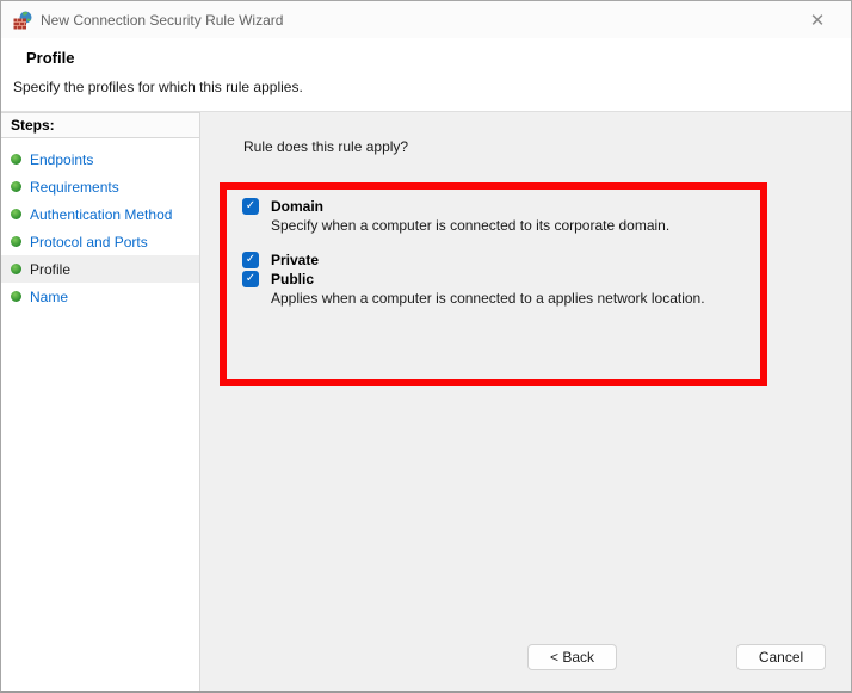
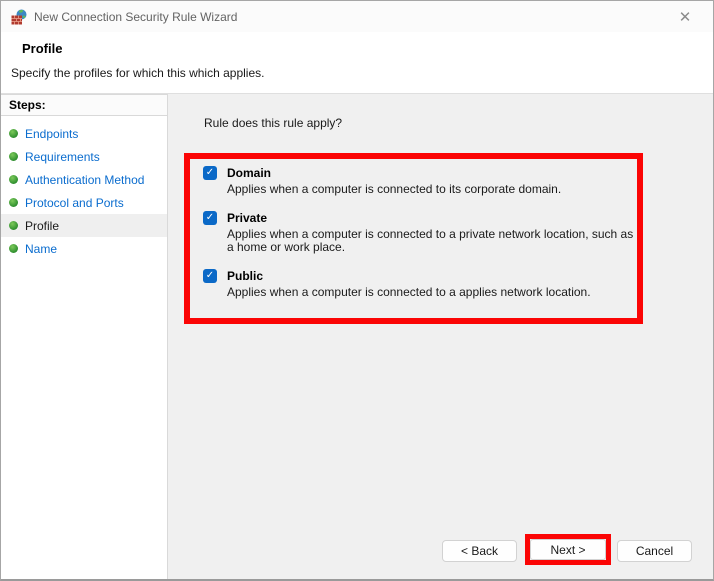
  New Connection Security Rule Wizard
  ✕
  Profile
- Specify the profiles for which this rule applies.
+ Specify the profiles for which this which applies.
  Steps:
  Endpoints
  Requirements
  Authentication Method
  Protocol and Ports
  Profile
  Name
  Rule does this rule apply?
  ✓
  Domain
- Specify when a computer is connected to its corporate domain.
+ Applies when a computer is connected to its corporate domain.
  ✓
  Private
+ Applies when a computer is connected to a private network location, such as a home or work place.
  ✓
  Public
  Applies when a computer is connected to a applies network location.
  < Back
+ Next >
  Cancel
